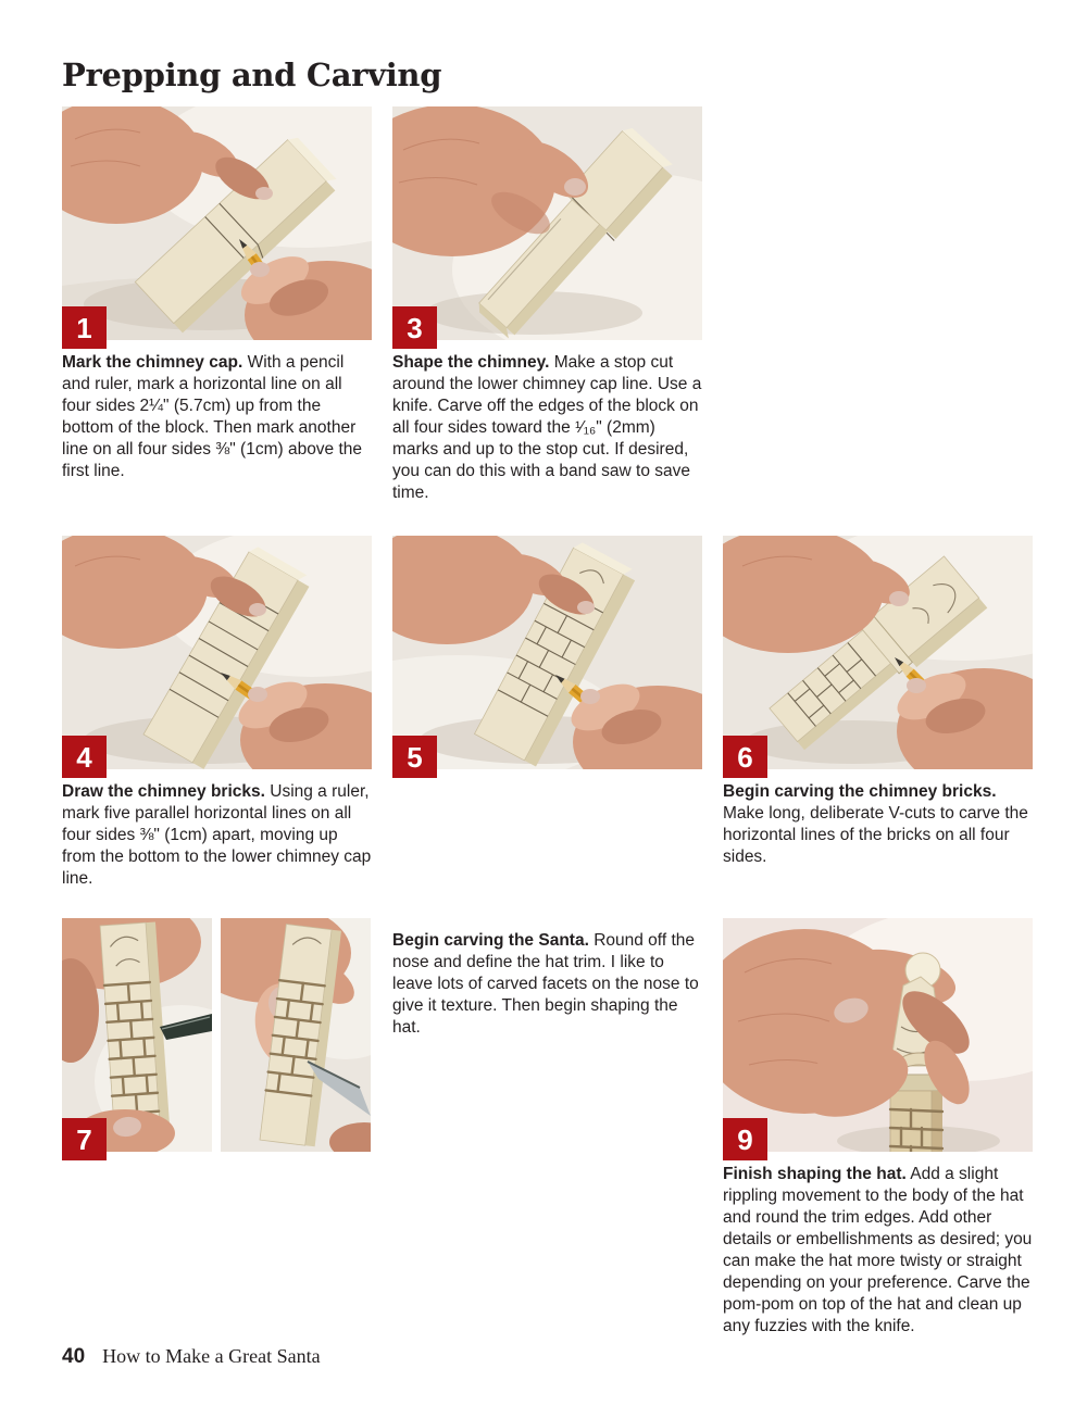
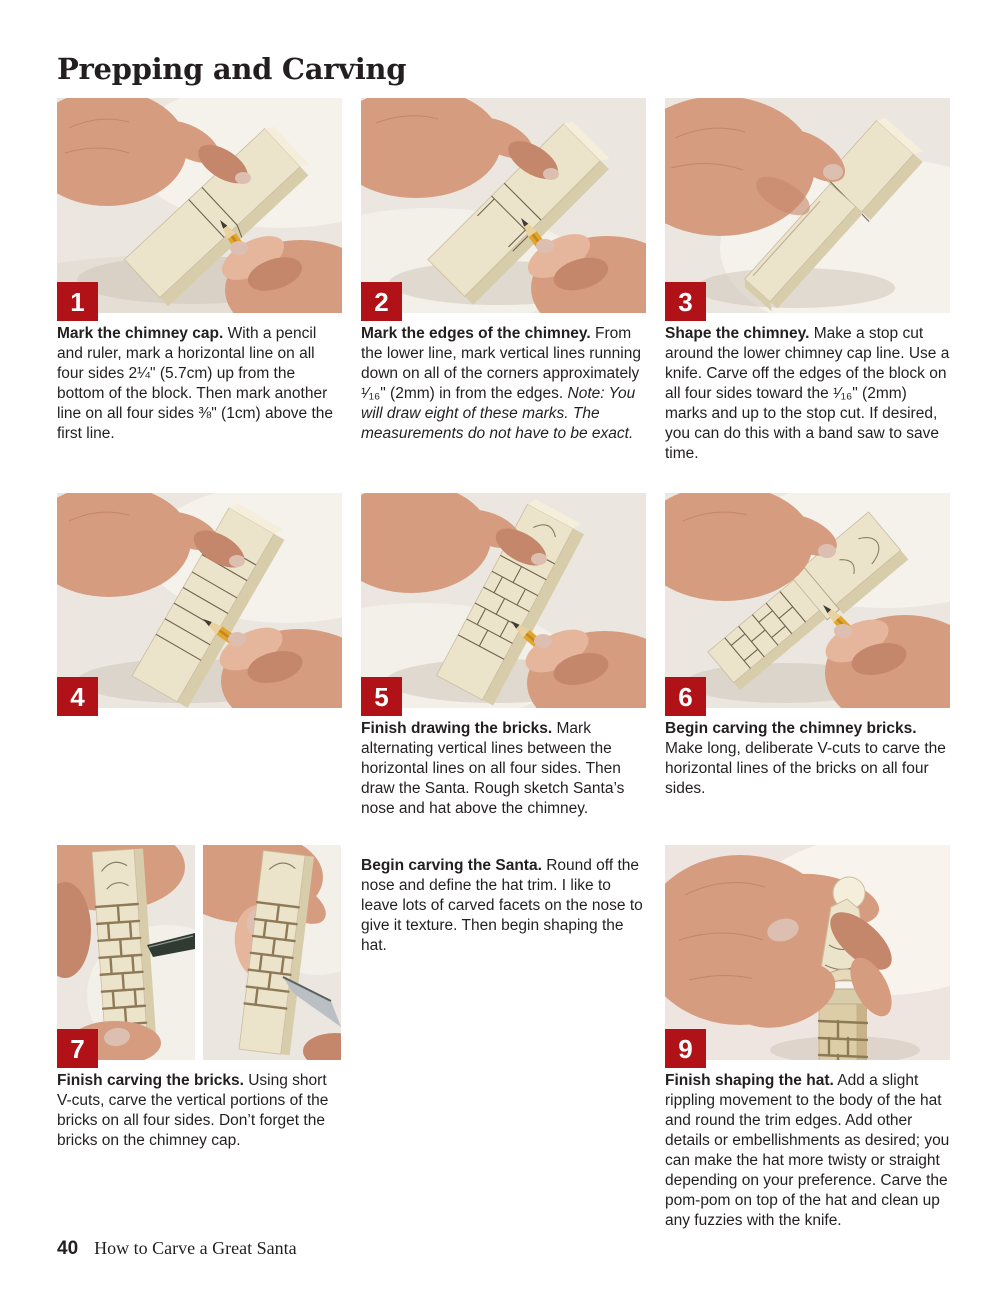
  Prepping and Carving
  1
  Mark the chimney cap. With a pencil and ruler, mark a horizontal line on all four sides 2¼" (5.7cm) up from the bottom of the block. Then mark another line on all four sides ⅜" (1cm) above the first line.
+ 2
+ Mark the edges of the chimney. From the lower line, mark vertical lines running down on all of the corners approximately ¹⁄₁₆" (2mm) in from the edges. Note: You will draw eight of these marks. The measurements do not have to be exact.
  3
  Shape the chimney. Make a stop cut around the lower chimney cap line. Use a knife. Carve off the edges of the block on all four sides toward the ¹⁄₁₆" (2mm) marks and up to the stop cut. If desired, you can do this with a band saw to save time.
  4
- Draw the chimney bricks. Using a ruler, mark five parallel horizontal lines on all four sides ⅜" (1cm) apart, moving up from the bottom to the lower chimney cap line.
  5
+ Finish drawing the bricks. Mark alternating vertical lines between the horizontal lines on all four sides. Then draw the Santa. Rough sketch Santa’s nose and hat above the chimney.
  6
  Begin carving the chimney bricks. Make long, deliberate V-cuts to carve the horizontal lines of the bricks on all four sides.
  7
+ Finish carving the bricks. Using short V-cuts, carve the vertical portions of the bricks on all four sides. Don’t forget the bricks on the chimney cap.
  Begin carving the Santa. Round off the nose and define the hat trim. I like to leave lots of carved facets on the nose to give it texture. Then begin shaping the hat.
  9
  Finish shaping the hat. Add a slight rippling movement to the body of the hat and round the trim edges. Add other details or embellishments as desired; you can make the hat more twisty or straight depending on your preference. Carve the pom-pom on top of the hat and clean up any fuzzies with the knife.
  40
- How to Make a Great Santa
+ How to Carve a Great Santa
